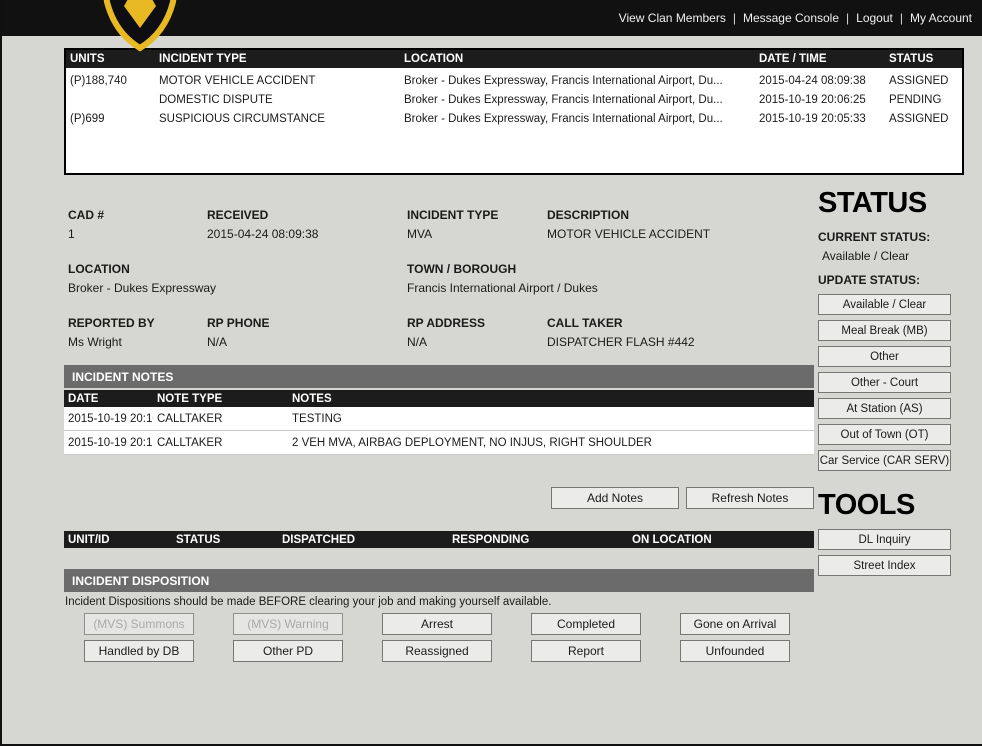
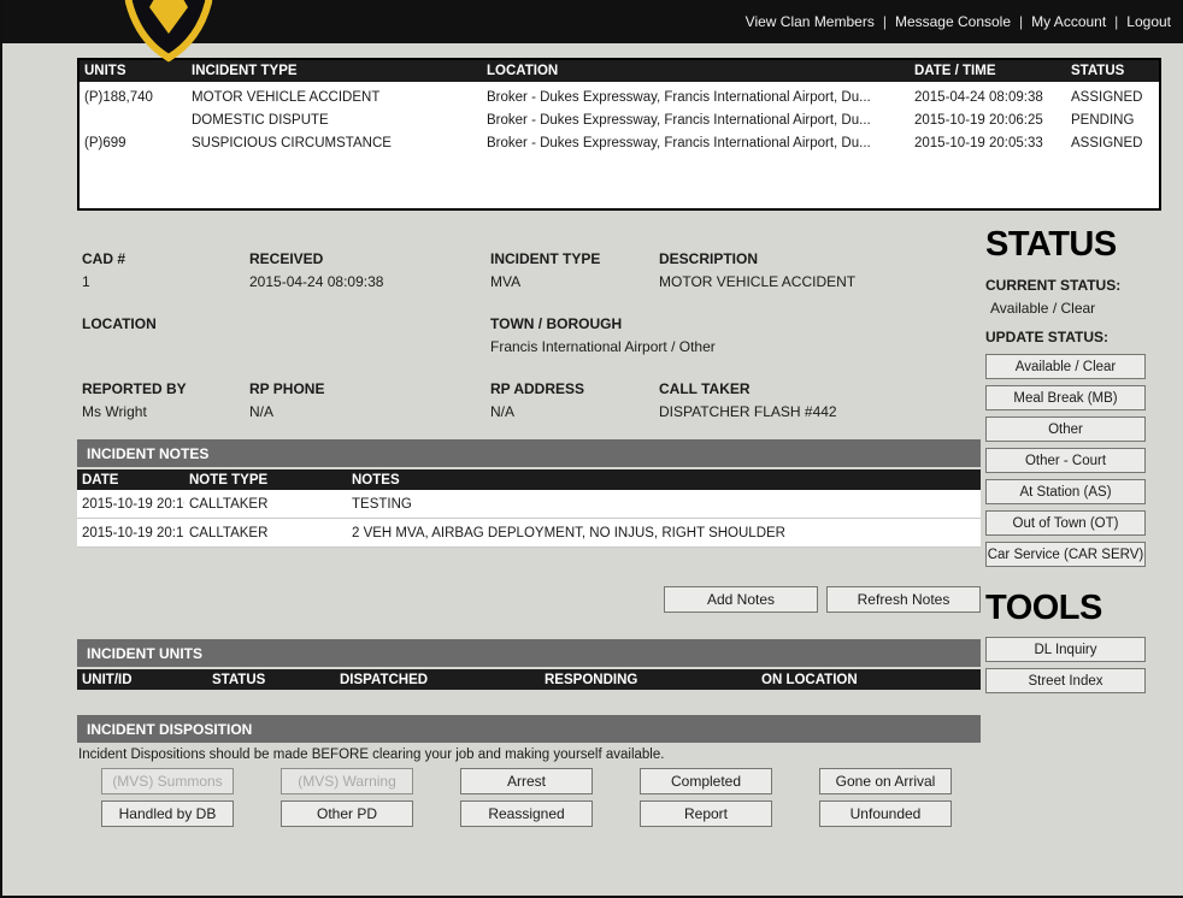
  View Clan Members
  |
  Message Console
  |
- Logout
+ My Account
  |
- My Account
+ Logout
  UNITS
  INCIDENT TYPE
  LOCATION
  DATE / TIME
  STATUS
  (P)188,740
  MOTOR VEHICLE ACCIDENT
  Broker - Dukes Expressway, Francis International Airport, Du...
  2015-04-24 08:09:38
  ASSIGNED
  DOMESTIC DISPUTE
  Broker - Dukes Expressway, Francis International Airport, Du...
  2015-10-19 20:06:25
  PENDING
  (P)699
  SUSPICIOUS CIRCUMSTANCE
  Broker - Dukes Expressway, Francis International Airport, Du...
  2015-10-19 20:05:33
  ASSIGNED
  CAD #
  1
  RECEIVED
  2015-04-24 08:09:38
  INCIDENT TYPE
  MVA
  DESCRIPTION
  MOTOR VEHICLE ACCIDENT
  LOCATION
- Broker - Dukes Expressway
  TOWN / BOROUGH
- Francis International Airport / Dukes
+ Francis International Airport / Other
  REPORTED BY
  Ms Wright
  RP PHONE
  N/A
  RP ADDRESS
  N/A
  CALL TAKER
  DISPATCHER FLASH #442
  INCIDENT NOTES
  DATE
  NOTE TYPE
  NOTES
  2015-10-19 20:1
  CALLTAKER
  TESTING
  2015-10-19 20:1
  CALLTAKER
  2 VEH MVA, AIRBAG DEPLOYMENT, NO INJUS, RIGHT SHOULDER
  Add Notes
  Refresh Notes
+ INCIDENT UNITS
  UNIT/ID
  STATUS
  DISPATCHED
  RESPONDING
  ON LOCATION
  INCIDENT DISPOSITION
  Incident Dispositions should be made BEFORE clearing your job and making yourself available.
  (MVS) Summons
  (MVS) Warning
  Arrest
  Completed
  Gone on Arrival
  Handled by DB
  Other PD
  Reassigned
  Report
  Unfounded
  STATUS
  CURRENT STATUS:
  Available / Clear
  UPDATE STATUS:
  Available / Clear
  Meal Break (MB)
  Other
  Other - Court
  At Station (AS)
  Out of Town (OT)
  Car Service (CAR SERV)
  TOOLS
  DL Inquiry
  Street Index
